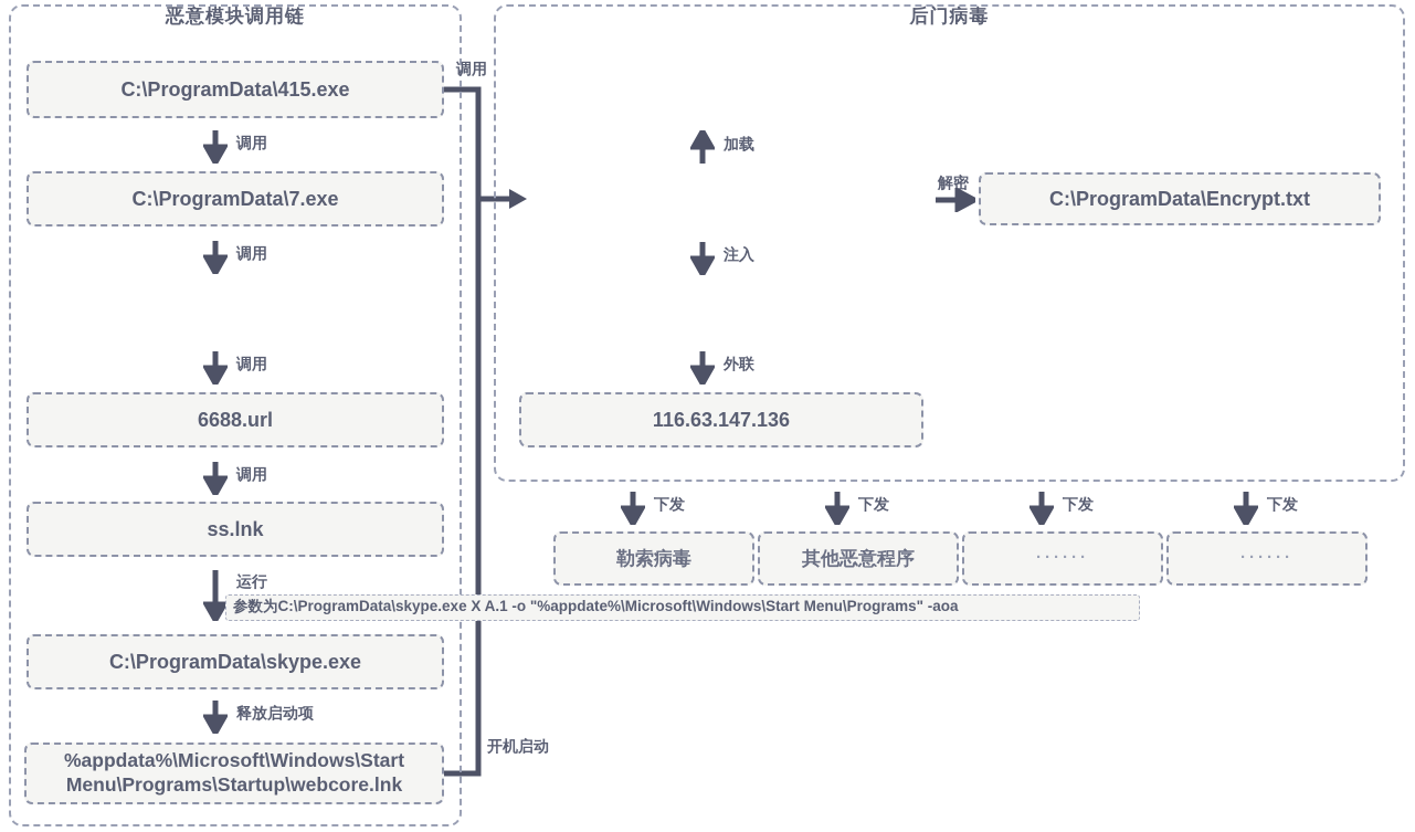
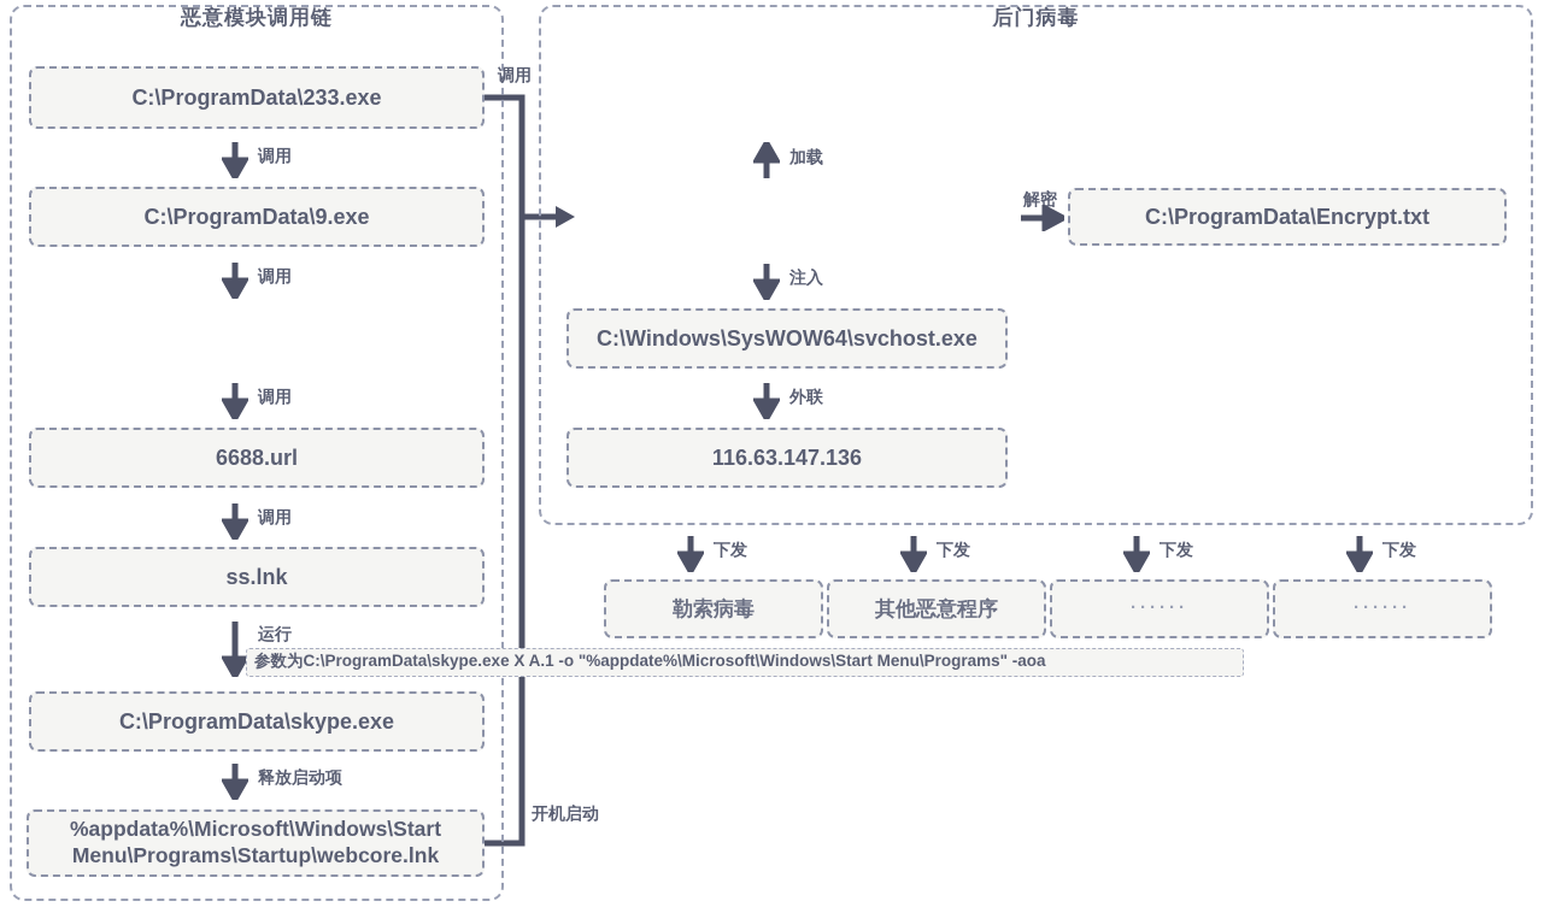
  恶意模块调用链
- C:\ProgramData\415.exe
+ C:\ProgramData\233.exe
  调用
- C:\ProgramData\7.exe
+ C:\ProgramData\9.exe
  调用
  调用
  6688.url
  调用
  ss.lnk
  运行
  参数为C:\ProgramData\skype.exe X A.1 -o "%appdate%\Microsoft\Windows\Start Menu\Programs" -aoa
  C:\ProgramData\skype.exe
  释放启动项
  %appdata%\Microsoft\Windows\Start Menu\Programs\Startup\webcore.lnk
  调用
  开机启动
  后门病毒
  加载
  解密
  C:\ProgramData\Encrypt.txt
  注入
+ C:\Windows\SysWOW64\svchost.exe
  外联
  116.63.147.136
  下发
  勒索病毒
  下发
  其他恶意程序
  下发
  ······
  下发
  ······
